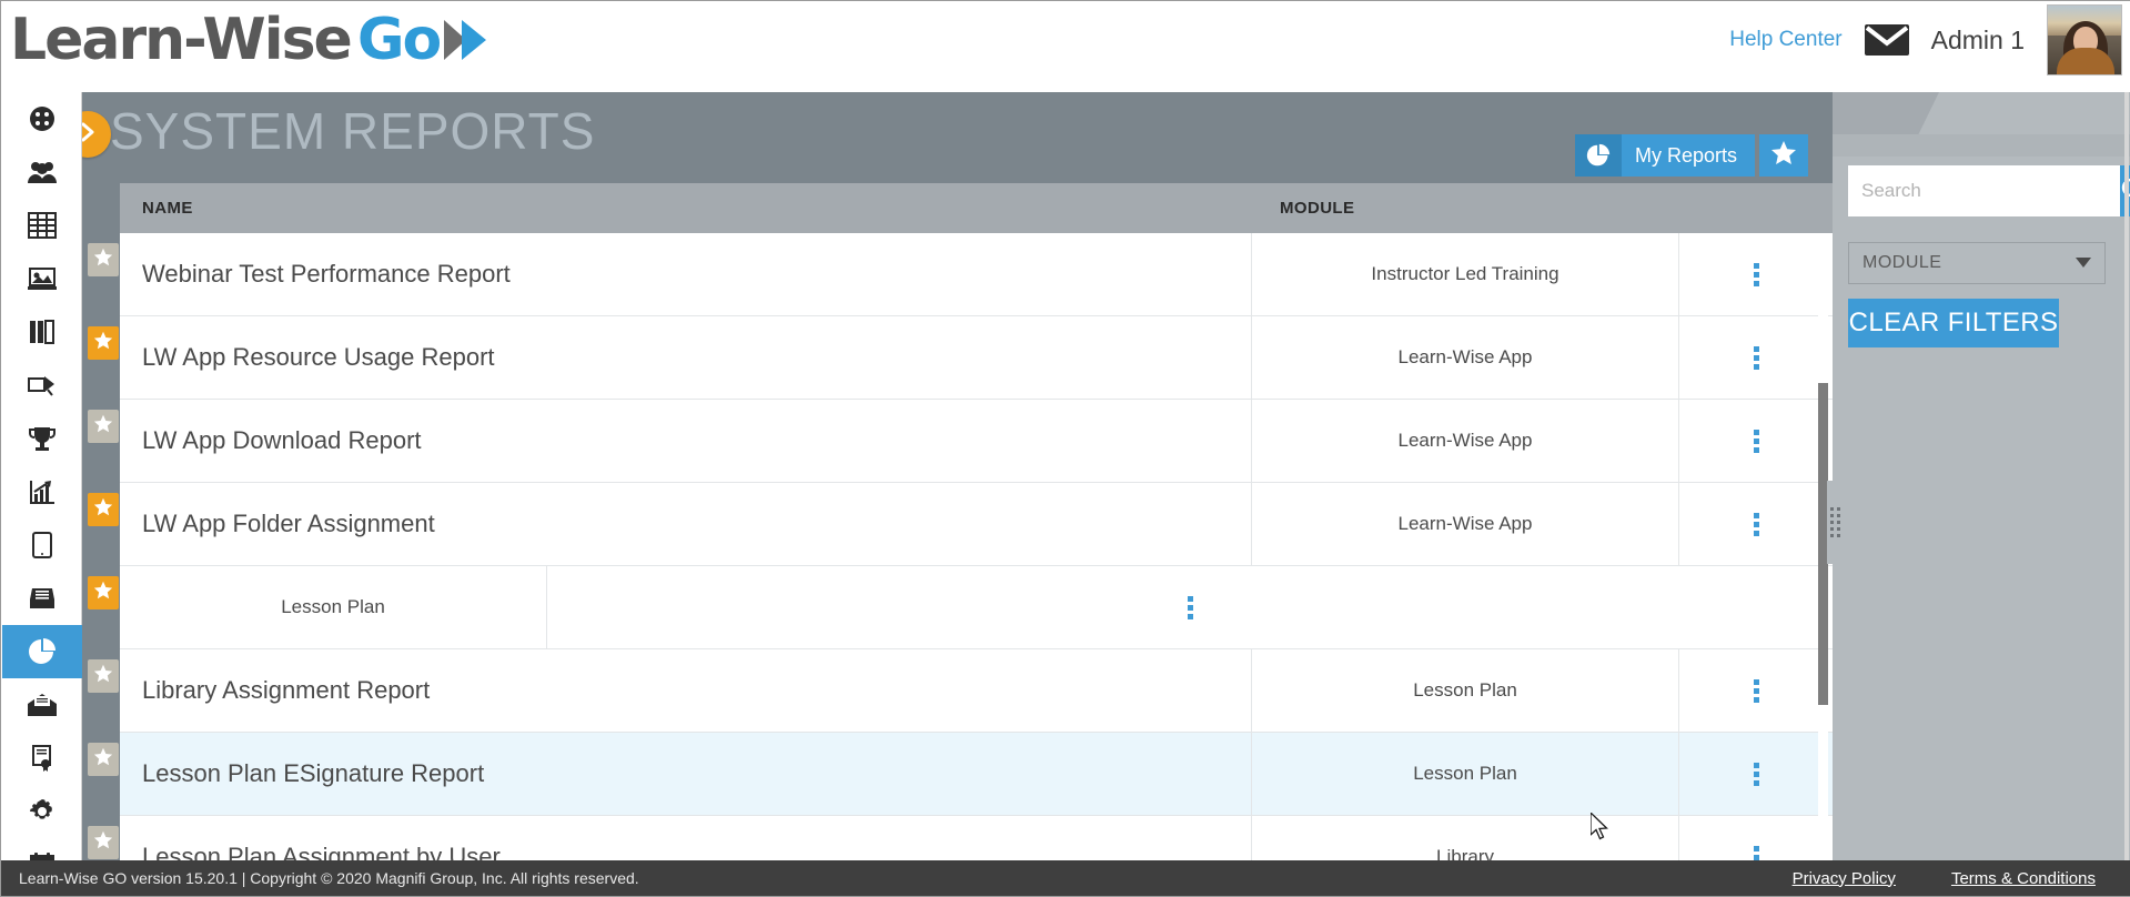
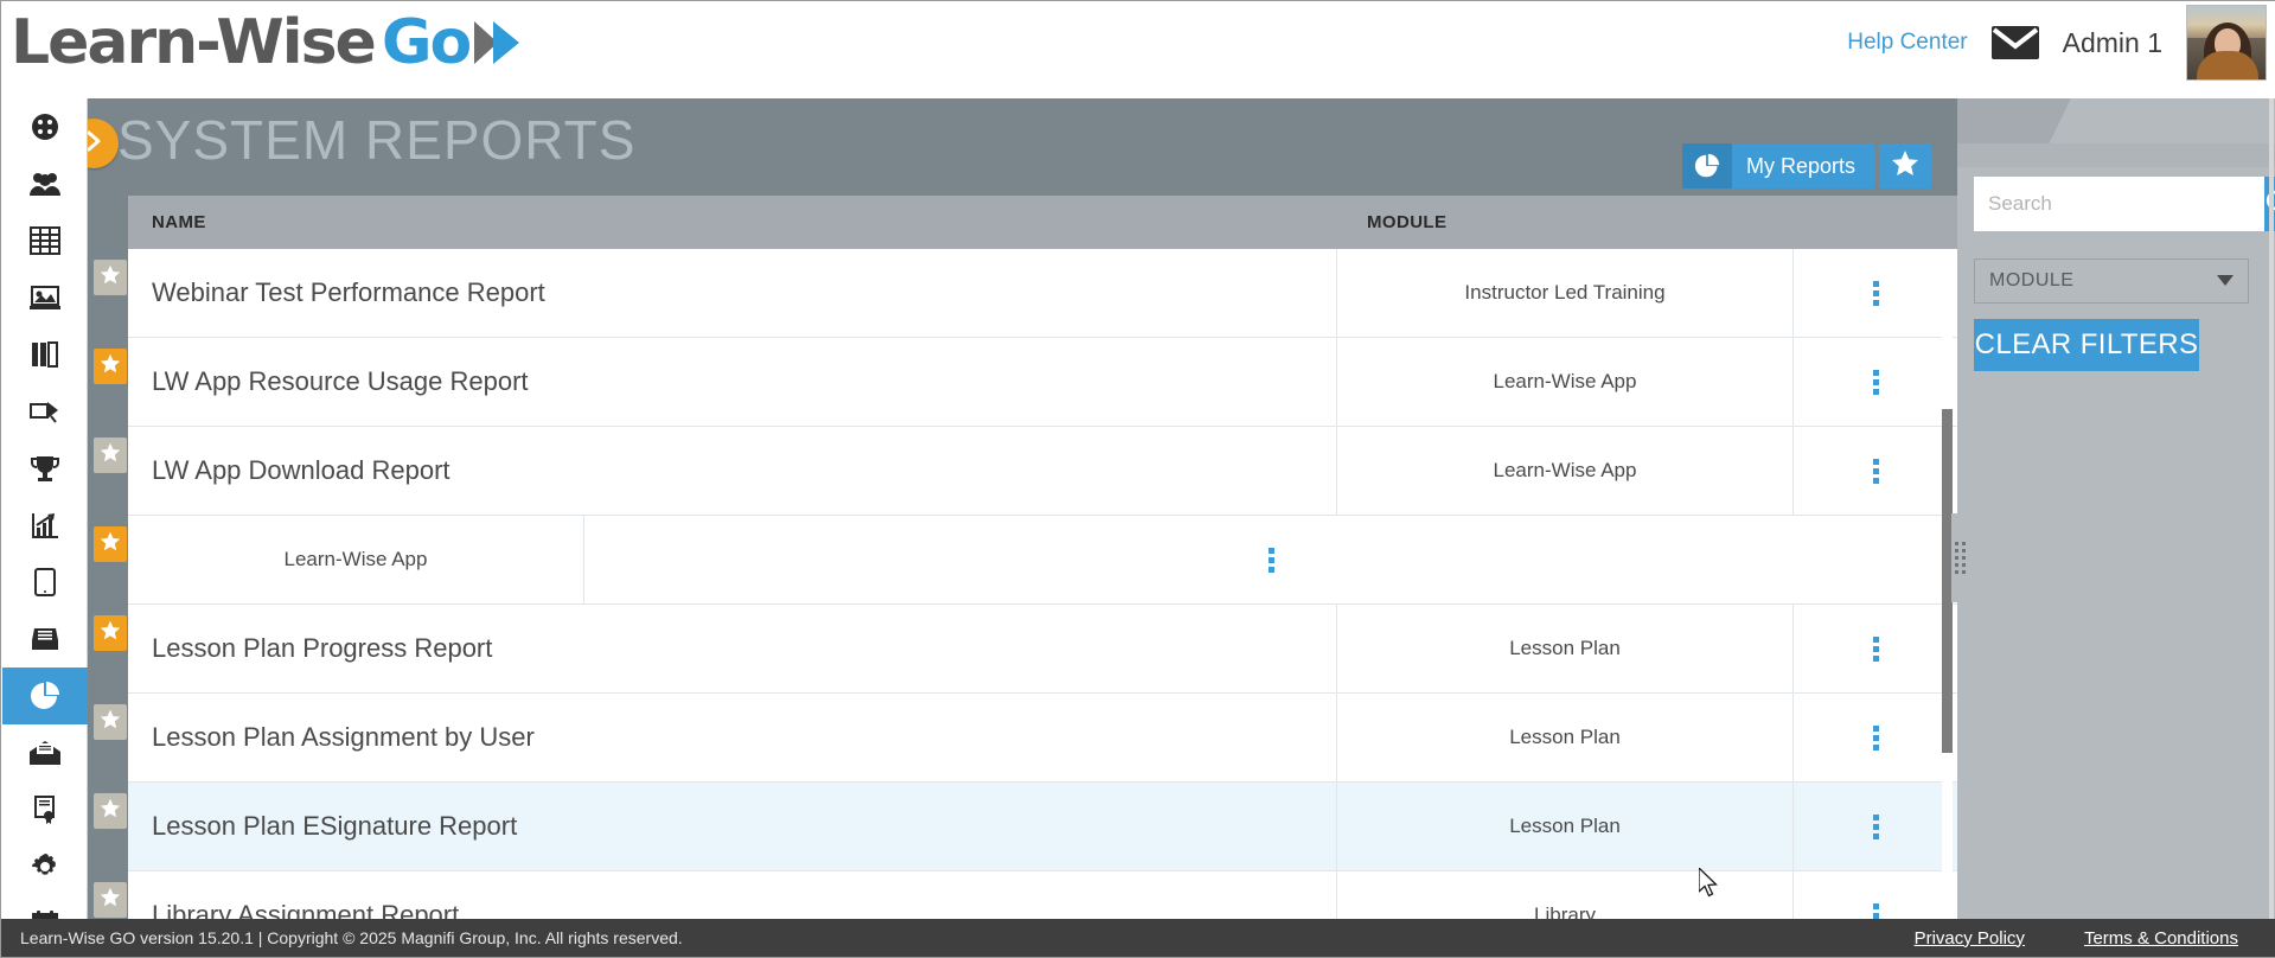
  Learn-Wise
  Go
  Help Center
  Admin 1
  SYSTEM REPORTS
  My Reports
  NAME
  MODULE
  Webinar Test Performance Report
  Instructor Led Training
  LW App Resource Usage Report
  Learn-Wise App
  LW App Download Report
  Learn-Wise App
- LW App Folder Assignment
  Learn-Wise App
+ Lesson Plan Progress Report
  Lesson Plan
- Library Assignment Report
+ Lesson Plan Assignment by User
  Lesson Plan
  Lesson Plan ESignature Report
  Lesson Plan
- Lesson Plan Assignment by User
+ Library Assignment Report
  Library
  Search
  MODULE
  CLEAR FILTERS
- Learn-Wise GO version 15.20.1 | Copyright © 2020 Magnifi Group, Inc. All rights reserved.
+ Learn-Wise GO version 15.20.1 | Copyright © 2025 Magnifi Group, Inc. All rights reserved.
  Privacy Policy
  Terms & Conditions
